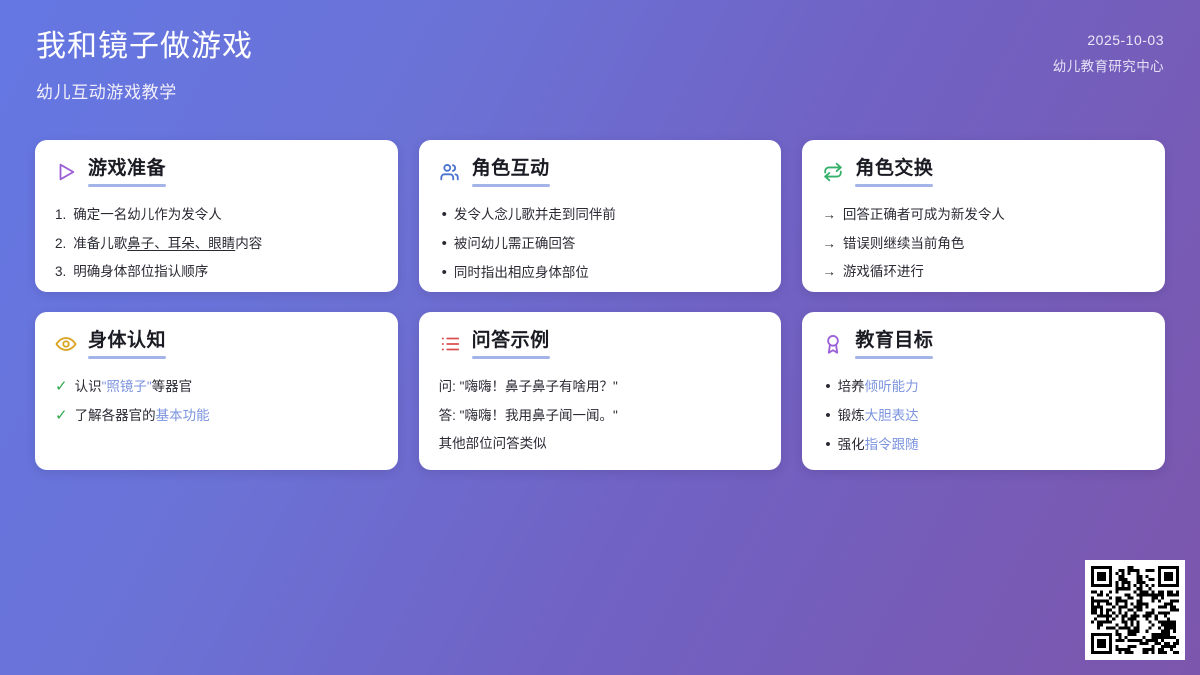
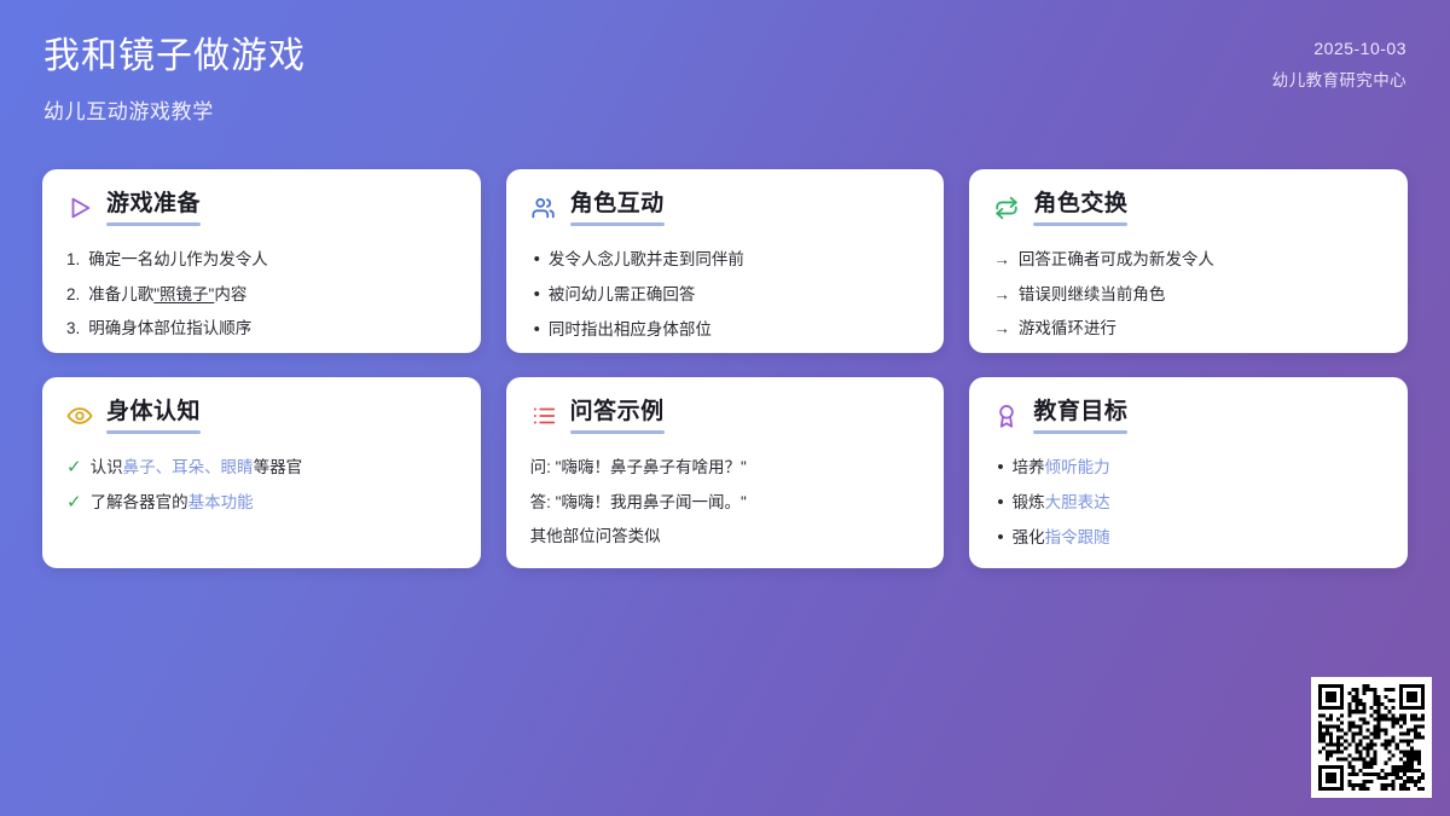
  我和镜子做游戏
  幼儿互动游戏教学
  2025-10-03
  幼儿教育研究中心
  游戏准备
  1.
  确定一名幼儿作为发令人
  2.
- 准备儿歌鼻子、耳朵、眼睛内容
+ 准备儿歌"照镜子"内容
  3.
  明确身体部位指认顺序
  角色互动
  •
  发令人念儿歌并走到同伴前
  •
  被问幼儿需正确回答
  •
  同时指出相应身体部位
  角色交换
  →
  回答正确者可成为新发令人
  →
  错误则继续当前角色
  →
  游戏循环进行
  身体认知
  ✓
- 认识"照镜子"等器官
+ 认识鼻子、耳朵、眼睛等器官
  ✓
  了解各器官的基本功能
  问答示例
  问: "嗨嗨！鼻子鼻子有啥用？"
  答: "嗨嗨！我用鼻子闻一闻。"
  其他部位问答类似
  教育目标
  •
  培养倾听能力
  •
  锻炼大胆表达
  •
  强化指令跟随
